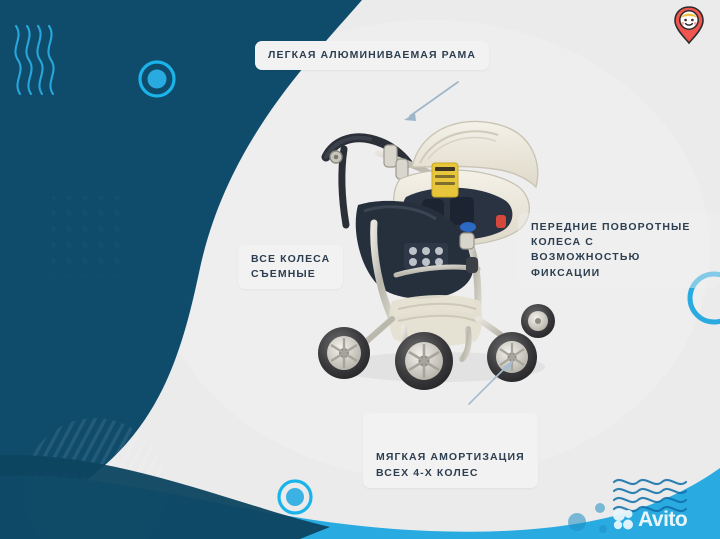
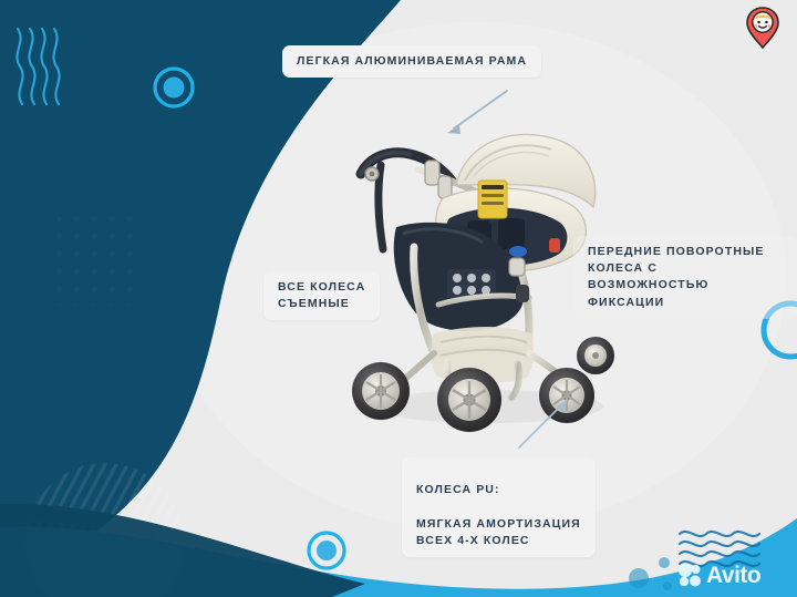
  ЛЕГКАЯ АЛЮМИНИВАЕМАЯ РАМА
  ВСЕ КОЛЕСА
  СЪЕМНЫЕ
  ПЕРЕДНИЕ ПОВОРОТНЫЕ
  КОЛЕСА С ВОЗМОЖНОСТЬЮ
  ФИКСАЦИИ
+ КОЛЕСА PU:
  МЯГКАЯ АМОРТИЗАЦИЯ
  ВСЕХ 4-Х КОЛЕС
  Avito
